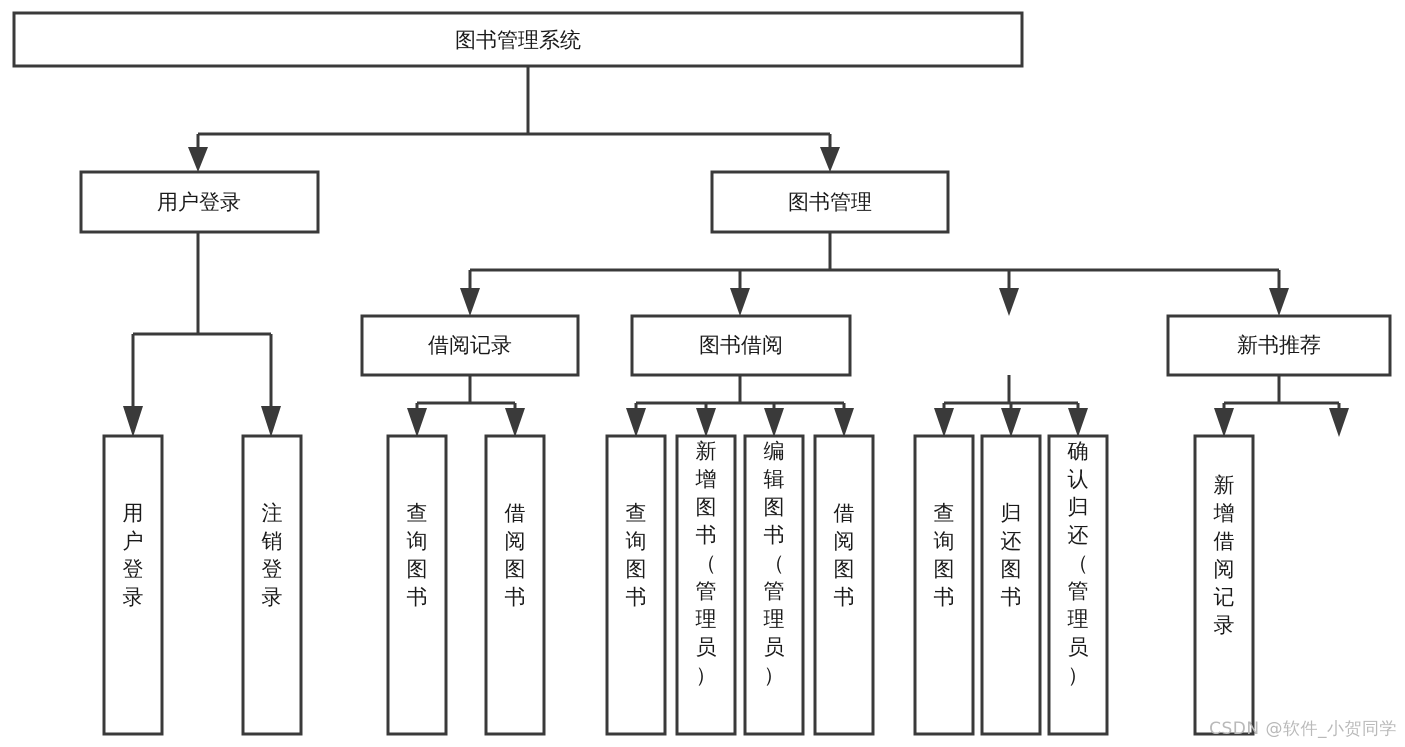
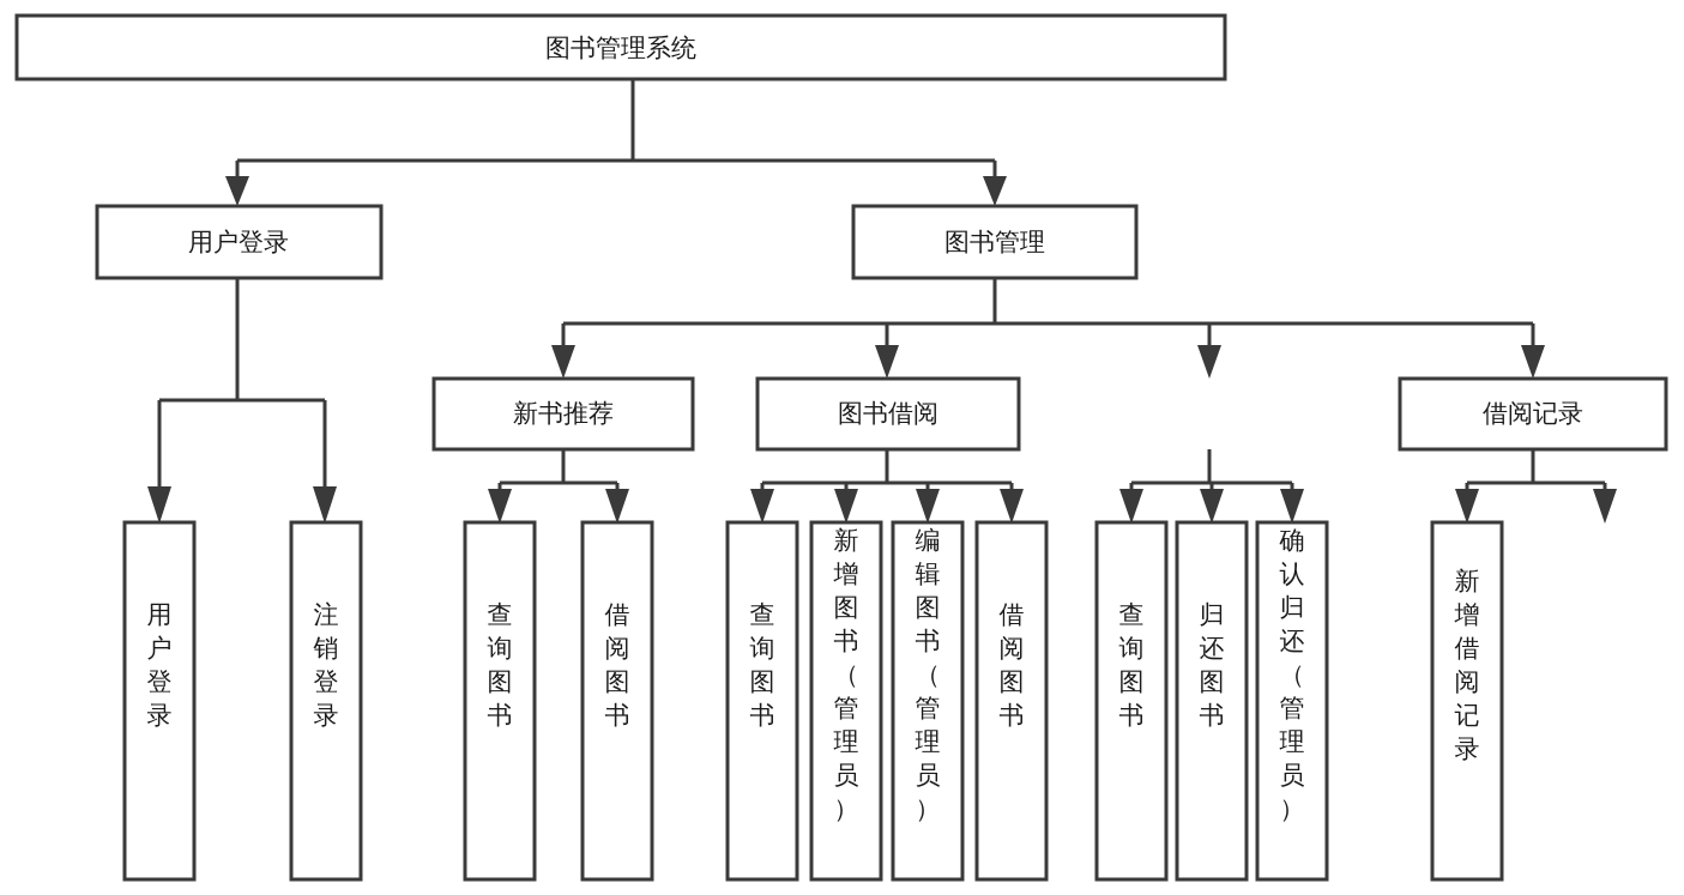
  图书管理系统
  用户登录
  图书管理
- 借阅记录
+ 新书推荐
  图书借阅
- 新书推荐
+ 借阅记录
  用户登录
  注销登录
  查询图书
  借阅图书
  查询图书
  新增图书（管理员）
  编辑图书（管理员）
  借阅图书
  查询图书
  归还图书
  确认归还（管理员）
  新增借阅记录
- CSDN @软件_小贺同学
